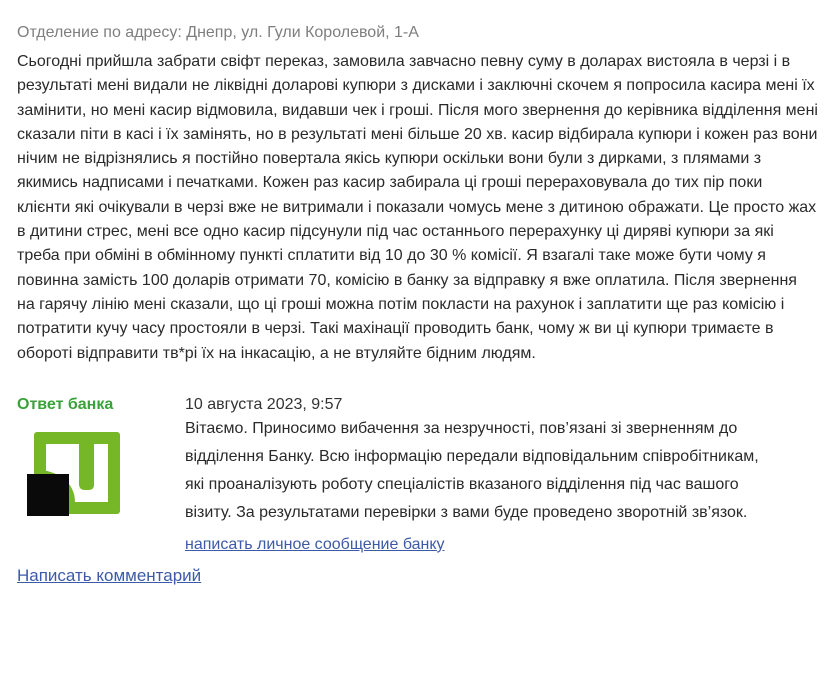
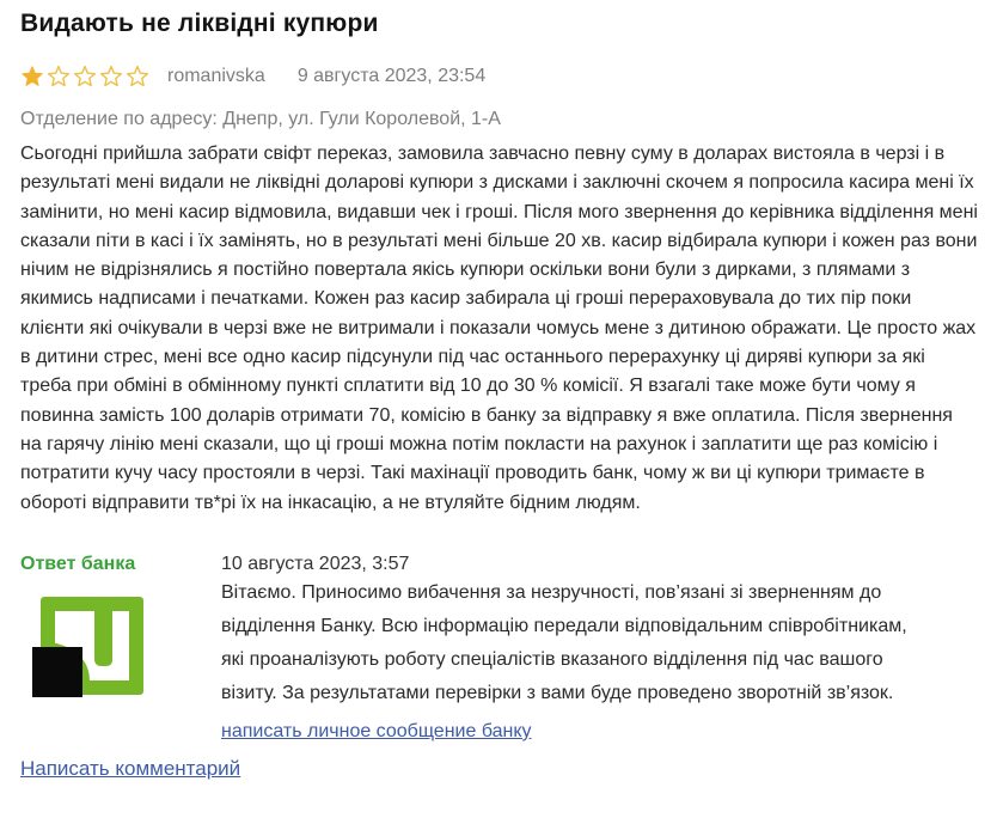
+ Видають не ліквідні купюри
+ romanivska
+ 9 августа 2023, 23:54
  Отделение по адресу: Днепр, ул. Гули Королевой, 1-А
  Сьогодні прийшла забрати свіфт переказ, замовила завчасно певну суму в доларах вистояла в черзі і в результаті мені видали не ліквідні доларові купюри з дисками і заключні скочем я попросила касира мені їх замінити, но мені касир відмовила, видавши чек і гроші. Після мого звернення до керівника відділення мені сказали піти в касі і їх замінять, но в результаті мені більше 20 хв. касир відбирала купюри і кожен раз вони нічим не відрізнялись я постійно повертала якісь купюри оскільки вони були з дирками, з плямами з якимись надписами і печатками. Кожен раз касир забирала ці гроші перераховувала до тих пір поки клієнти які очікували в черзі вже не витримали і показали чомусь мене з дитиною ображати. Це просто жах в дитини стрес, мені все одно касир підсунули під час останнього перерахунку ці диряві купюри за які треба при обміні в обмінному пункті сплатити від 10 до 30 % комісії. Я взагалі таке може бути чому я повинна замість 100 доларів отримати 70, комісію в банку за відправку я вже оплатила. Після звернення на гарячу лінію мені сказали, що ці гроші можна потім покласти на рахунок і заплатити ще раз комісію і потратити кучу часу простояли в черзі. Такі махінації проводить банк, чому ж ви ці купюри тримаєте в обороті відправити тв*рі їх на інкасацію, а не втуляйте бідним людям.
  Ответ банка
- 10 августа 2023, 9:57
+ 10 августа 2023, 3:57
  Вітаємо. Приносимо вибачення за незручності, пов’язані зі зверненням до відділення Банку. Всю інформацію передали відповідальним співробітникам, які проаналізують роботу спеціалістів вказаного відділення під час вашого візиту. За результатами перевірки з вами буде проведено зворотній зв’язок.
  написать личное сообщение банку
  Написать комментарий
